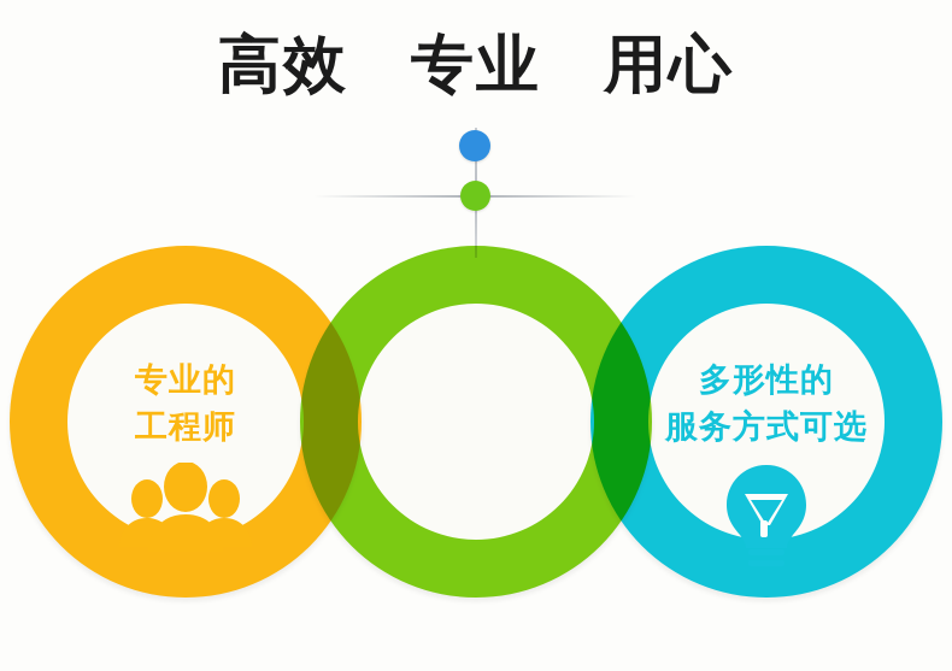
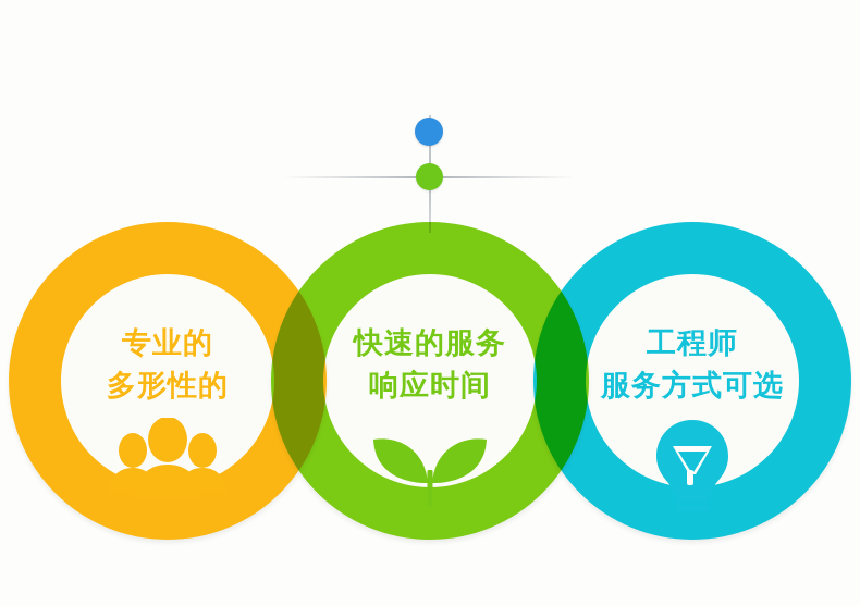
- 高效 专业 用心
  专业的
- 工程师
+ 多形性的
+ 快速的服务
+ 响应时间
- 多形性的
+ 工程师
  服务方式可选
